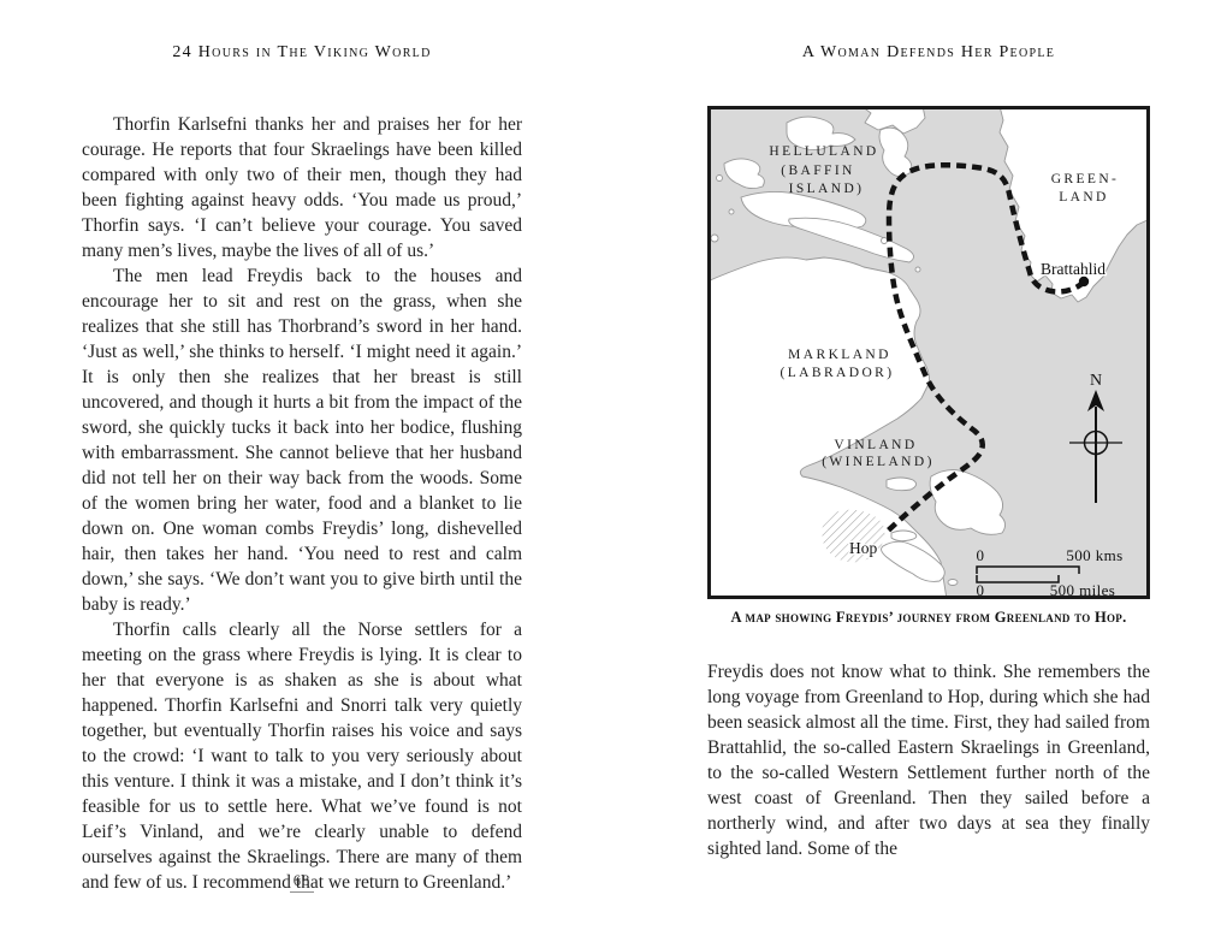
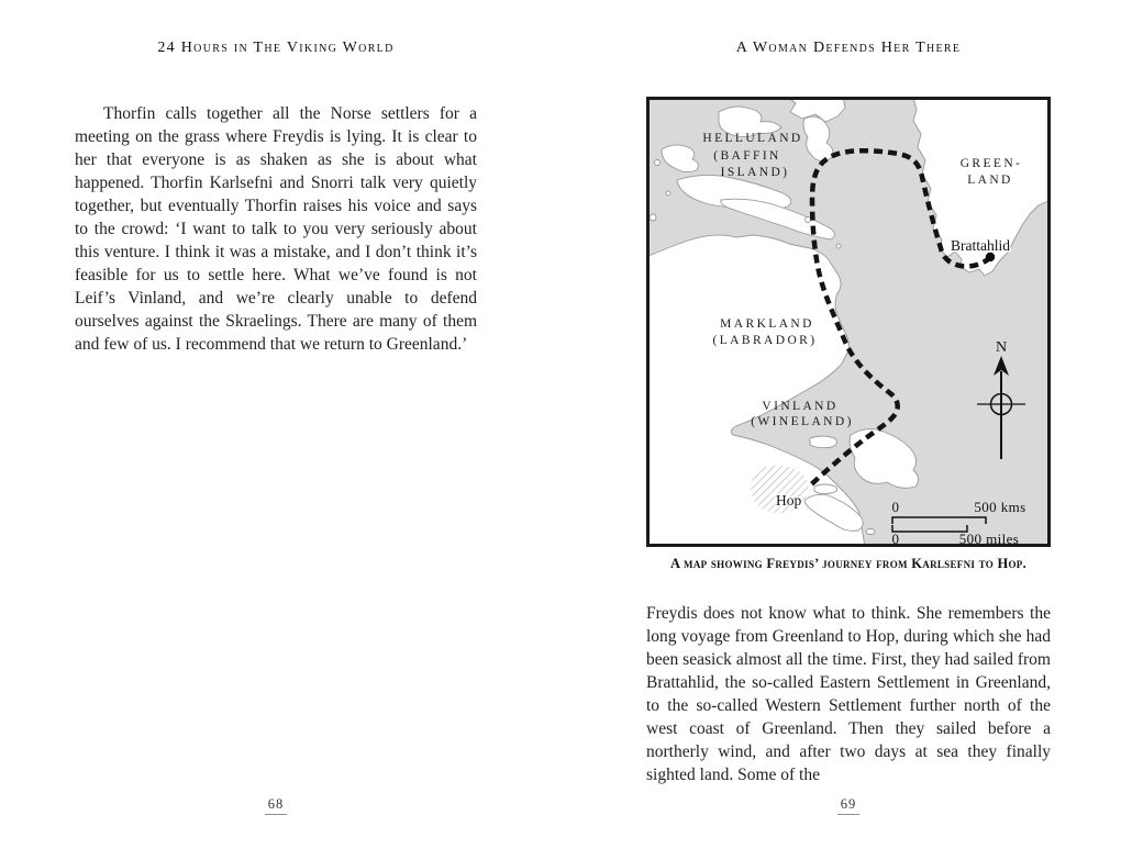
  24 Hours in The Viking World
- Thorfin Karlsefni thanks her and praises her for her courage. He reports that four Skraelings have been killed compared with only two of their men, though they had been fighting against heavy odds. ‘You made us proud,’ Thorfin says. ‘I can’t believe your courage. You saved many men’s lives, maybe the lives of all of us.’
- The men lead Freydis back to the houses and encourage her to sit and rest on the grass, when she realizes that she still has Thorbrand’s sword in her hand. ‘Just as well,’ she thinks to herself. ‘I might need it again.’ It is only then she realizes that her breast is still uncovered, and though it hurts a bit from the impact of the sword, she quickly tucks it back into her bodice, flushing with embarrassment. She cannot believe that her husband did not tell her on their way back from the woods. Some of the women bring her water, food and a blanket to lie down on. One woman combs Freydis’ long, dishevelled hair, then takes her hand. ‘You need to rest and calm down,’ she says. ‘We don’t want you to give birth until the baby is ready.’
- Thorfin calls clearly all the Norse settlers for a meeting on the grass where Freydis is lying. It is clear to her that everyone is as shaken as she is about what happened. Thorfin Karlsefni and Snorri talk very quietly together, but eventually Thorfin raises his voice and says to the crowd: ‘I want to talk to you very seriously about this venture. I think it was a mistake, and I don’t think it’s feasible for us to settle here. What we’ve found is not Leif’s Vinland, and we’re clearly unable to defend ourselves against the Skraelings. There are many of them and few of us. I recommend that we return to Greenland.’
+ Thorfin calls together all the Norse settlers for a meeting on the grass where Freydis is lying. It is clear to her that everyone is as shaken as she is about what happened. Thorfin Karlsefni and Snorri talk very quietly together, but eventually Thorfin raises his voice and says to the crowd: ‘I want to talk to you very seriously about this venture. I think it was a mistake, and I don’t think it’s feasible for us to settle here. What we’ve found is not Leif’s Vinland, and we’re clearly unable to defend ourselves against the Skraelings. There are many of them and few of us. I recommend that we return to Greenland.’
  68
- A Woman Defends Her People
+ A Woman Defends Her There
  HELLULAND
  (BAFFIN
  ISLAND)
  GREEN-
  LAND
  MARKLAND
  (LABRADOR)
  VINLAND
  (WINELAND)
  Brattahlid
  Hop
  N
  0
  500 kms
  0
  500 miles
- A map showing Freydis’ journey from Greenland to Hop.
+ A map showing Freydis’ journey from Karlsefni to Hop.
- Freydis does not know what to think. She remembers the long voyage from Greenland to Hop, during which she had been seasick almost all the time. First, they had sailed from Brattahlid, the so-called Eastern Skraelings in Greenland, to the so-called Western Settlement further north of the west coast of Greenland. Then they sailed before a northerly wind, and after two days at sea they finally sighted land. Some of the
+ Freydis does not know what to think. She remembers the long voyage from Greenland to Hop, during which she had been seasick almost all the time. First, they had sailed from Brattahlid, the so-called Eastern Settlement in Greenland, to the so-called Western Settlement further north of the west coast of Greenland. Then they sailed before a northerly wind, and after two days at sea they finally sighted land. Some of the
+ 69
